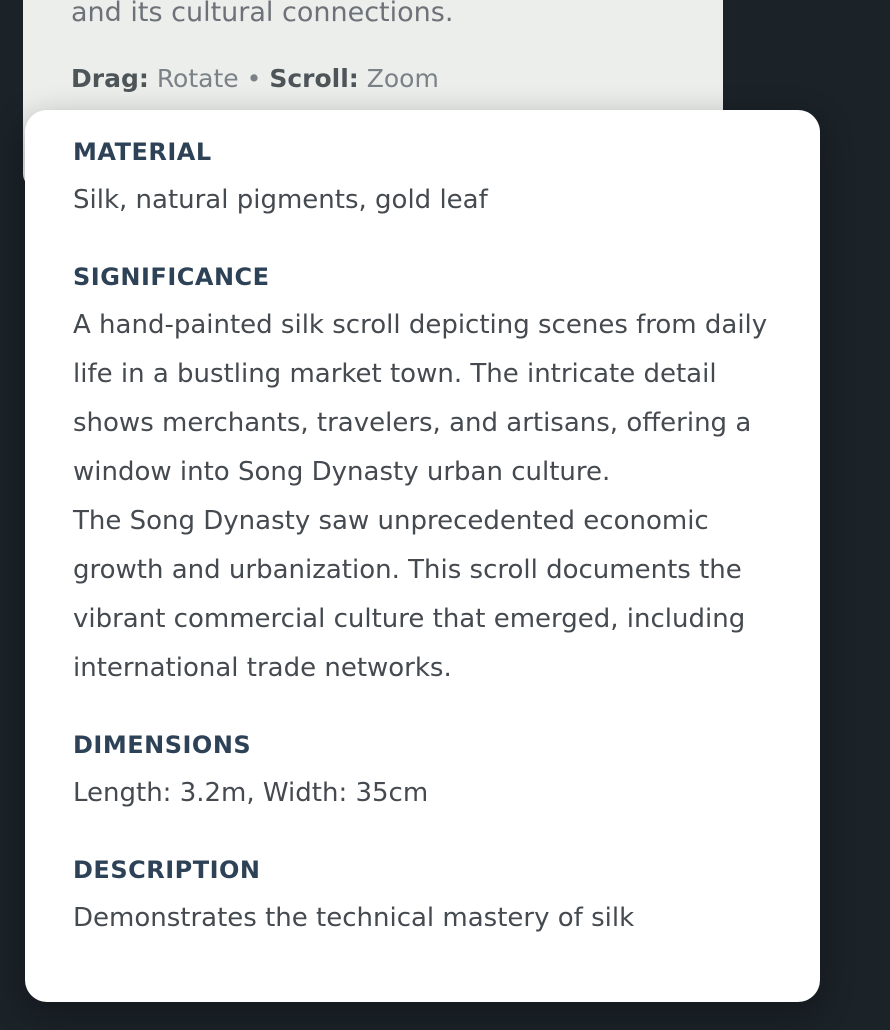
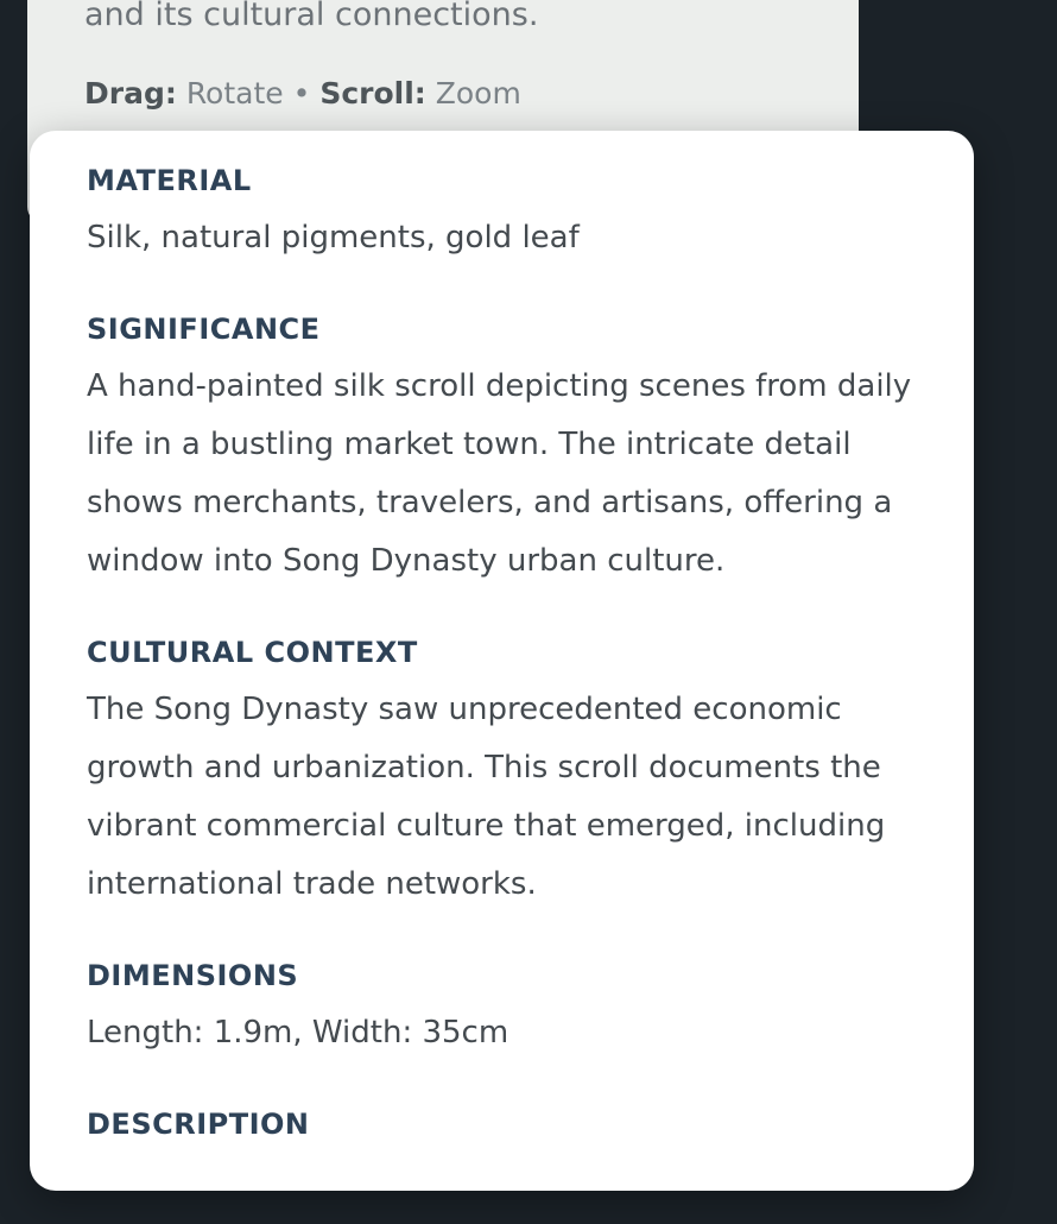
  and its cultural connections.
  Drag: Rotate • Scroll: Zoom
  MATERIAL
  Silk, natural pigments, gold leaf
  SIGNIFICANCE
  A hand-painted silk scroll depicting scenes from daily life in a bustling market town. The intricate detail shows merchants, travelers, and artisans, offering a window into Song Dynasty urban culture.
+ CULTURAL CONTEXT
  The Song Dynasty saw unprecedented economic growth and urbanization. This scroll documents the vibrant commercial culture that emerged, including international trade networks.
  DIMENSIONS
- Length: 3.2m, Width: 35cm
+ Length: 1.9m, Width: 35cm
  DESCRIPTION
- Demonstrates the technical mastery of silk
